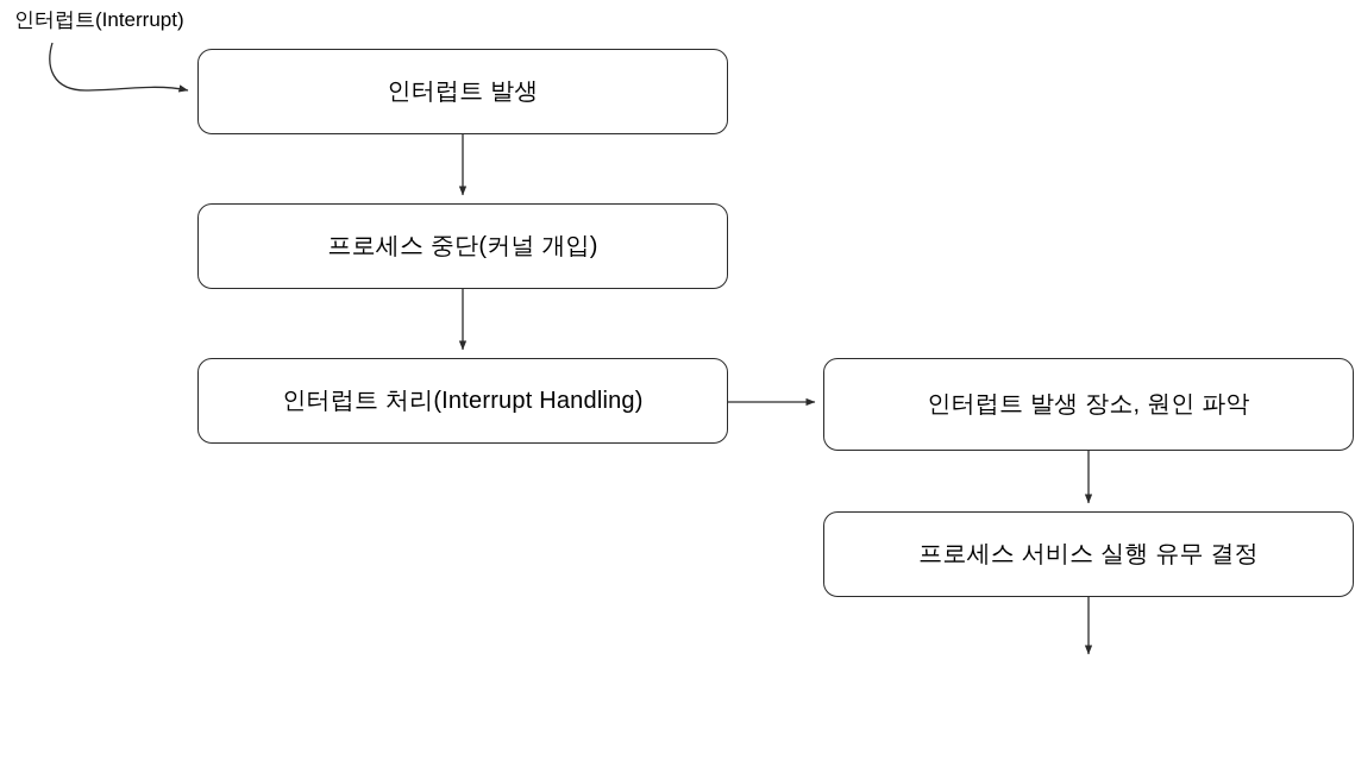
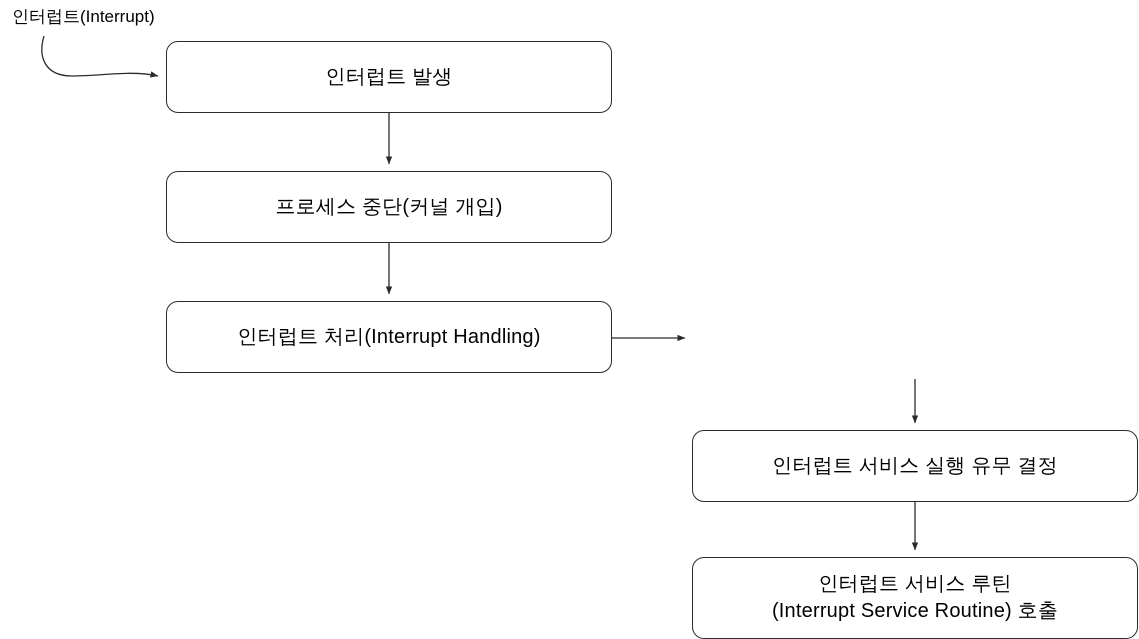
  인터럽트(Interrupt)
  인터럽트 발생
  프로세스 중단(커널 개입)
  인터럽트 처리(Interrupt Handling)
- 인터럽트 발생 장소, 원인 파악
- 프로세스 서비스 실행 유무 결정
+ 인터럽트 서비스 실행 유무 결정
+ 인터럽트 서비스 루틴
+ (Interrupt Service Routine) 호출
